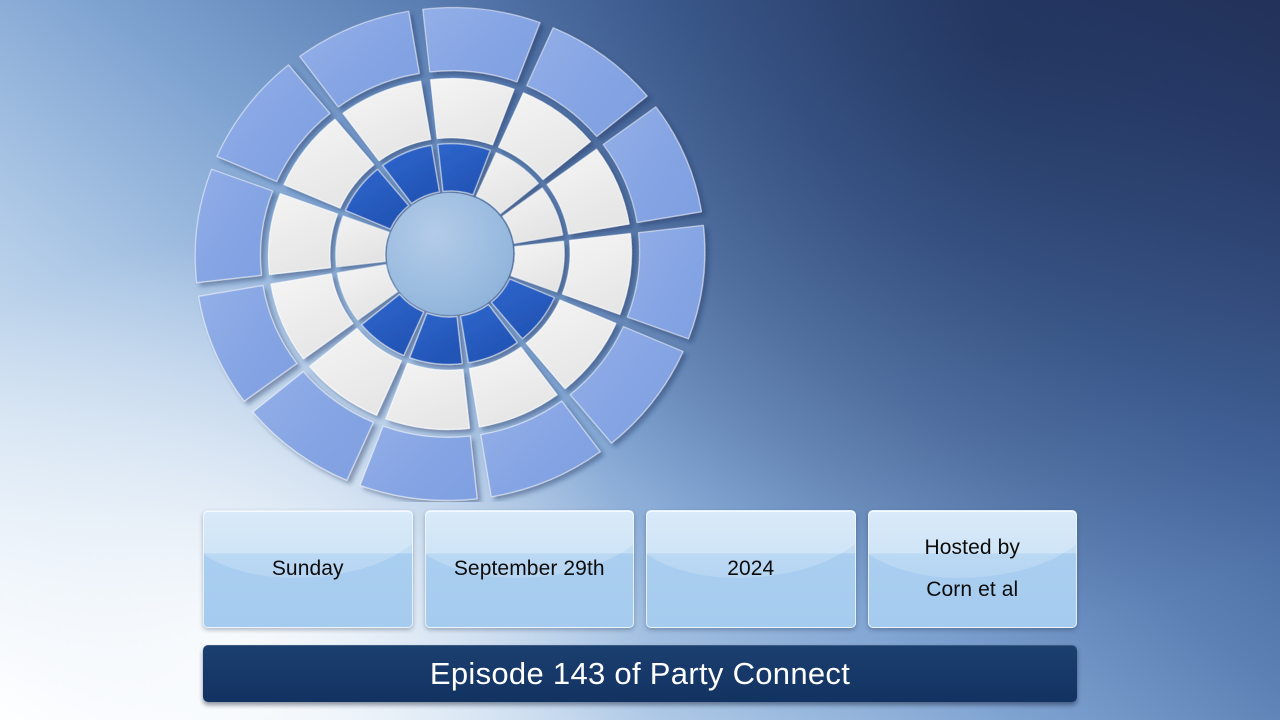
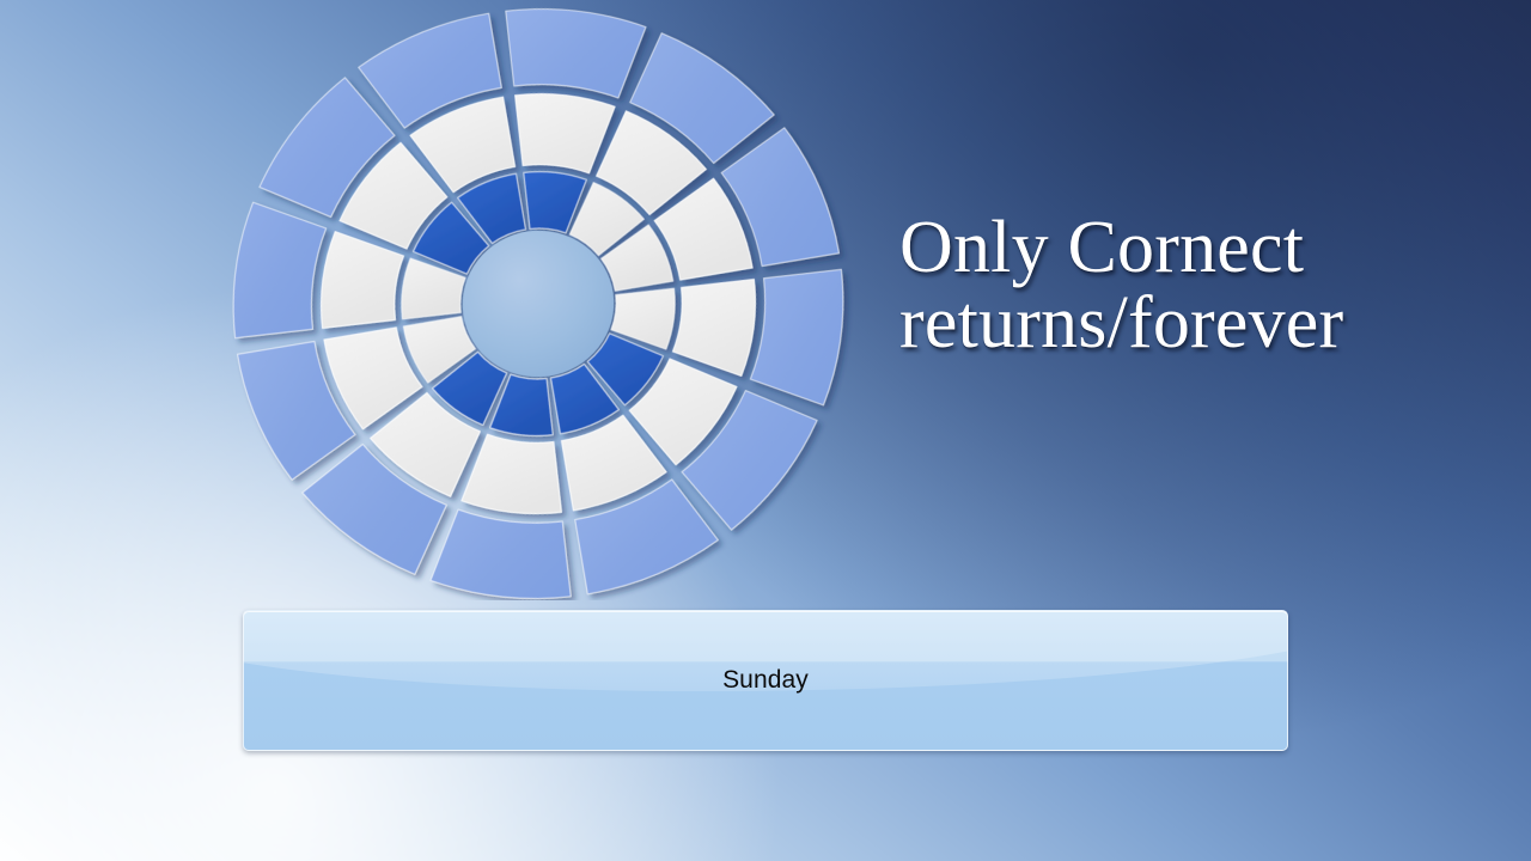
+ Only Cornect
+ returns/forever
  Sunday
- September 29th
- 2024
- Hosted by
- Corn et al
- Episode 143 of Party Connect
